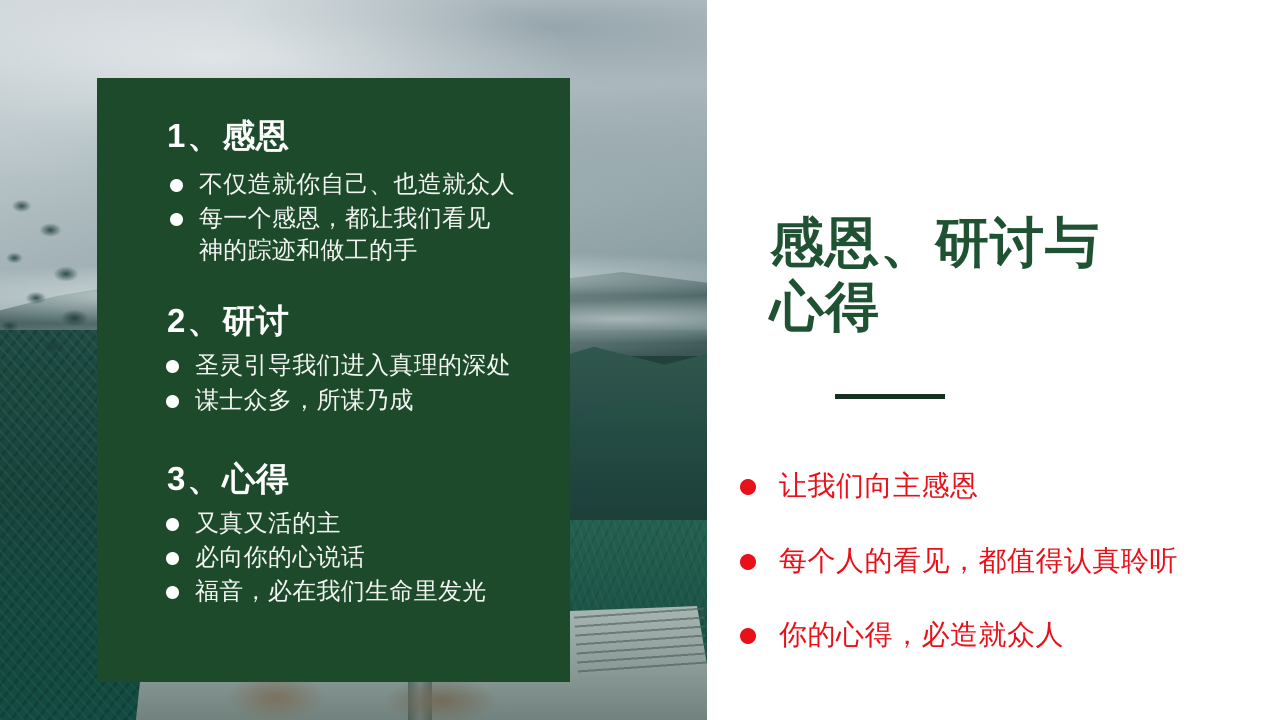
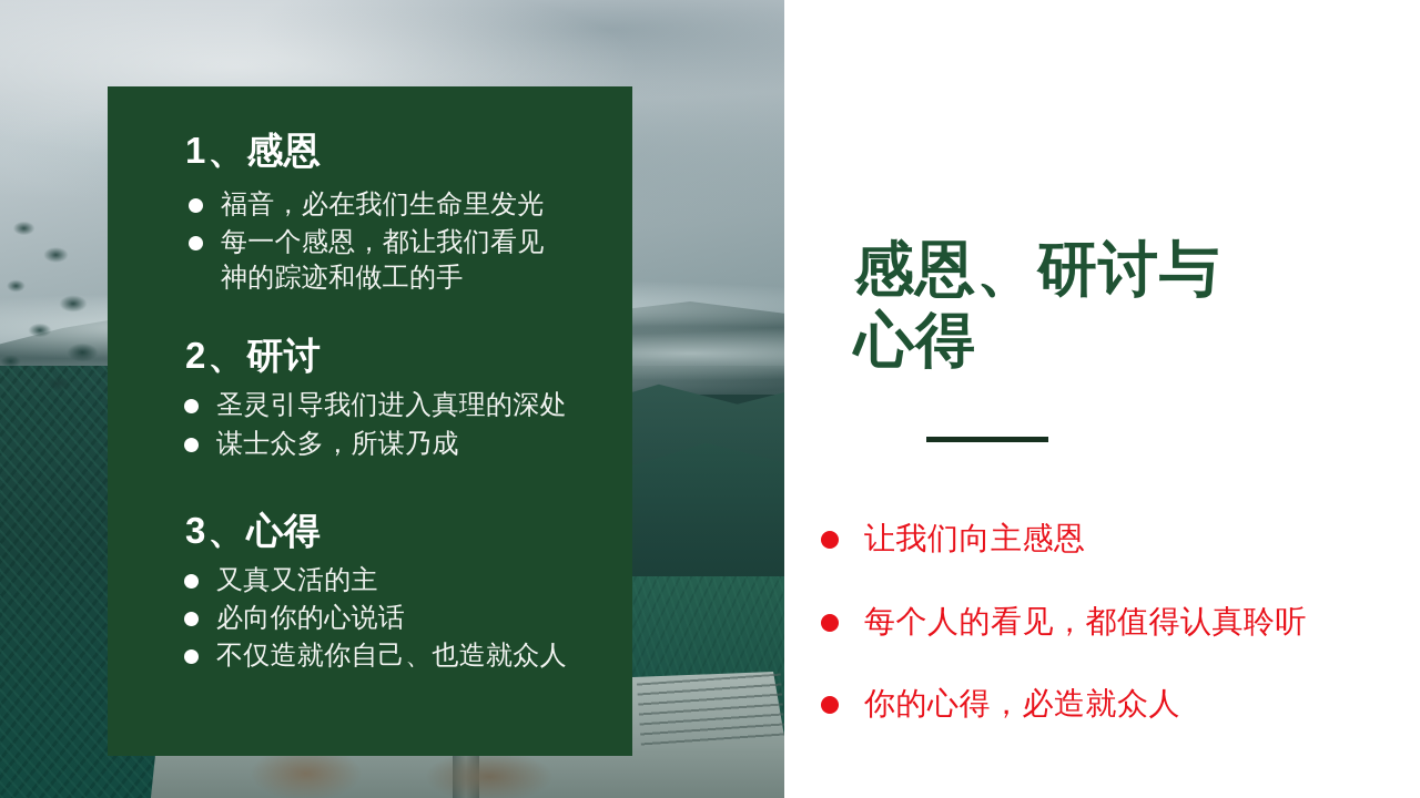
  1、感恩
- 不仅造就你自己、也造就众人
+ 福音，必在我们生命里发光
  每一个感恩，都让我们看见
  神的踪迹和做工的手
  2、研讨
  圣灵引导我们进入真理的深处
  谋士众多，所谋乃成
  3、心得
  又真又活的主
  必向你的心说话
- 福音，必在我们生命里发光
+ 不仅造就你自己、也造就众人
  感恩、研讨与
  心得
  让我们向主感恩
  每个人的看见，都值得认真聆听
  你的心得，必造就众人
